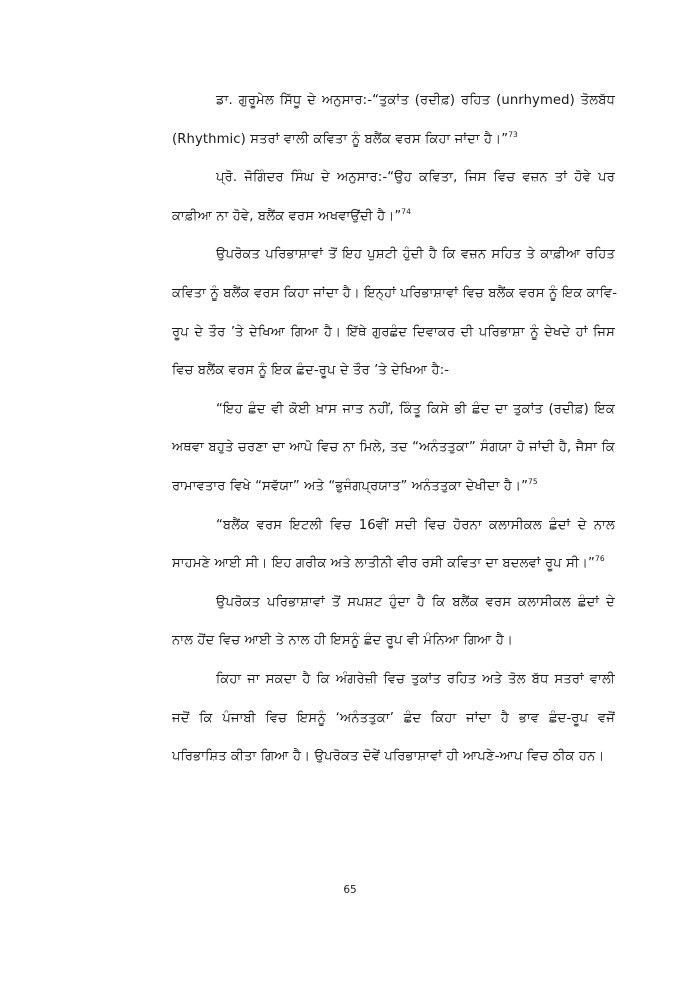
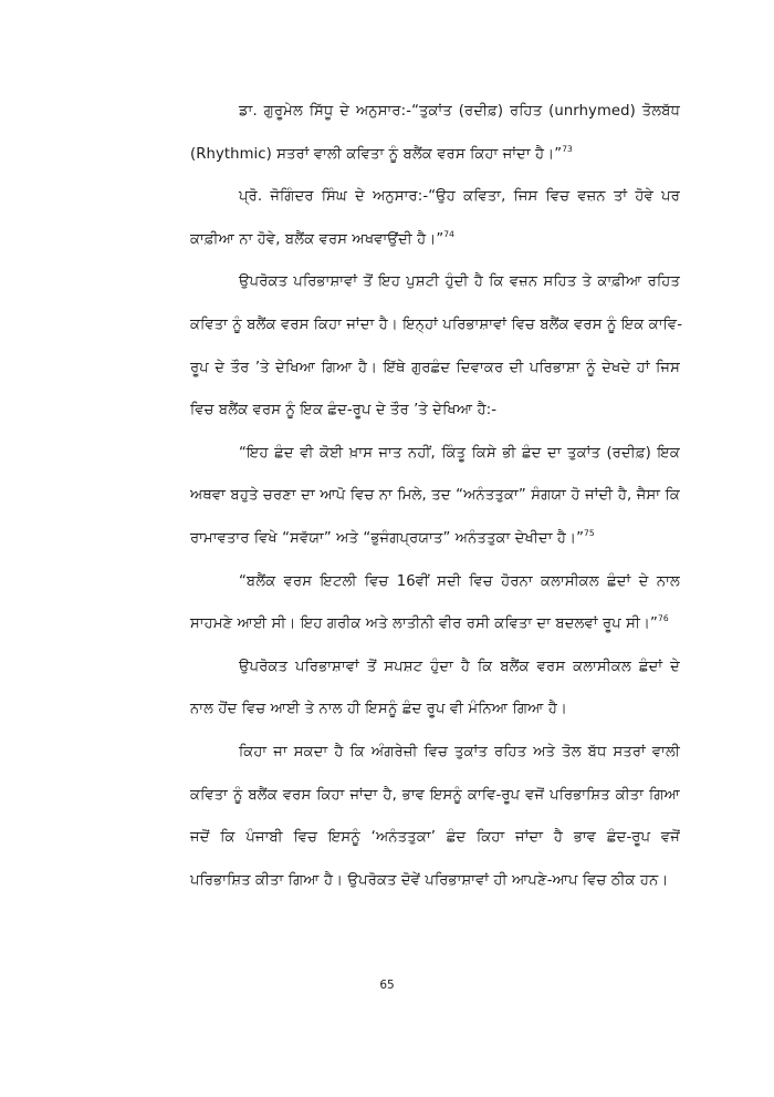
  ਡਾ. ਗੁਰੂਮੇਲ ਸਿੱਧੂ ਦੇ ਅਨੁਸਾਰ:-“ਤੁਕਾਂਤ (ਰਦੀਫ਼) ਰਹਿਤ (unrhymed) ਤੋਲਬੱਧ
  (Rhythmic) ਸਤਰਾਂ ਵਾਲੀ ਕਵਿਤਾ ਨੂੰ ਬਲੈਂਕ ਵਰਸ ਕਿਹਾ ਜਾਂਦਾ ਹੈ।”73
  ਪ੍ਰੋ. ਜੋਗਿੰਦਰ ਸਿੰਘ ਦੇ ਅਨੁਸਾਰ:-“ਉਹ ਕਵਿਤਾ, ਜਿਸ ਵਿਚ ਵਜ਼ਨ ਤਾਂ ਹੋਵੇ ਪਰ
  ਕਾਫ਼ੀਆ ਨਾ ਹੋਵੇ, ਬਲੈਂਕ ਵਰਸ ਅਖਵਾਉਂਦੀ ਹੈ।”74
  ਉਪਰੋਕਤ ਪਰਿਭਾਸ਼ਾਵਾਂ ਤੋਂ ਇਹ ਪੁਸ਼ਟੀ ਹੁੰਦੀ ਹੈ ਕਿ ਵਜ਼ਨ ਸਹਿਤ ਤੇ ਕਾਫ਼ੀਆ ਰਹਿਤ
  ਕਵਿਤਾ ਨੂੰ ਬਲੈਂਕ ਵਰਸ ਕਿਹਾ ਜਾਂਦਾ ਹੈ। ਇਨ੍ਹਾਂ ਪਰਿਭਾਸ਼ਾਵਾਂ ਵਿਚ ਬਲੈਂਕ ਵਰਸ ਨੂੰ ਇਕ ਕਾਵਿ-
  ਰੂਪ ਦੇ ਤੌਰ ’ਤੇ ਦੇਖਿਆ ਗਿਆ ਹੈ। ਇੱਥੇ ਗੁਰਛੰਦ ਦਿਵਾਕਰ ਦੀ ਪਰਿਭਾਸ਼ਾ ਨੂੰ ਦੇਖਦੇ ਹਾਂ ਜਿਸ
  ਵਿਚ ਬਲੈਂਕ ਵਰਸ ਨੂੰ ਇਕ ਛੰਦ-ਰੂਪ ਦੇ ਤੌਰ ’ਤੇ ਦੇਖਿਆ ਹੈ:-
  “ਇਹ ਛੰਦ ਵੀ ਕੋਈ ਖ਼ਾਸ ਜਾਤ ਨਹੀਂ, ਕਿੰਤੂ ਕਿਸੇ ਭੀ ਛੰਦ ਦਾ ਤੁਕਾਂਤ (ਰਦੀਫ਼) ਇਕ
  ਅਥਵਾ ਬਹੁਤੇ ਚਰਣਾ ਦਾ ਆਪੋ ਵਿਚ ਨਾ ਮਿਲੇ, ਤਦ “ਅਨੰਤਤੁਕਾ” ਸੰਗਯਾ ਹੋ ਜਾਂਦੀ ਹੈ, ਜੈਸਾ ਕਿ
  ਰਾਮਾਵਤਾਰ ਵਿਖੇ “ਸਵੱਯਾ” ਅਤੇ “ਭੁਜੰਗਪ੍ਰਯਾਤ” ਅਨੰਤਤੁਕਾ ਦੇਖੀਦਾ ਹੈ।”75
  “ਬਲੈਂਕ ਵਰਸ ਇਟਲੀ ਵਿਚ 16ਵੀਂ ਸਦੀ ਵਿਚ ਹੋਰਨਾ ਕਲਾਸੀਕਲ ਛੰਦਾਂ ਦੇ ਨਾਲ
  ਸਾਹਮਣੇ ਆਈ ਸੀ। ਇਹ ਗਰੀਕ ਅਤੇ ਲਾਤੀਨੀ ਵੀਰ ਰਸੀ ਕਵਿਤਾ ਦਾ ਬਦਲਵਾਂ ਰੂਪ ਸੀ।”76
  ਉਪਰੋਕਤ ਪਰਿਭਾਸ਼ਾਵਾਂ ਤੋਂ ਸਪਸ਼ਟ ਹੁੰਦਾ ਹੈ ਕਿ ਬਲੈਂਕ ਵਰਸ ਕਲਾਸੀਕਲ ਛੰਦਾਂ ਦੇ
  ਨਾਲ ਹੋਂਦ ਵਿਚ ਆਈ ਤੇ ਨਾਲ ਹੀ ਇਸਨੂੰ ਛੰਦ ਰੂਪ ਵੀ ਮੰਨਿਆ ਗਿਆ ਹੈ।
  ਕਿਹਾ ਜਾ ਸਕਦਾ ਹੈ ਕਿ ਅੰਗਰੇਜ਼ੀ ਵਿਚ ਤੁਕਾਂਤ ਰਹਿਤ ਅਤੇ ਤੋਲ ਬੱਧ ਸਤਰਾਂ ਵਾਲੀ
+ ਕਵਿਤਾ ਨੂੰ ਬਲੈਂਕ ਵਰਸ ਕਿਹਾ ਜਾਂਦਾ ਹੈ, ਭਾਵ ਇਸਨੂੰ ਕਾਵਿ-ਰੂਪ ਵਜੋਂ ਪਰਿਭਾਸ਼ਿਤ ਕੀਤਾ ਗਿਆ
  ਜਦੋਂ ਕਿ ਪੰਜਾਬੀ ਵਿਚ ਇਸਨੂੰ ‘ਅਨੰਤਤੁਕਾ’ ਛੰਦ ਕਿਹਾ ਜਾਂਦਾ ਹੈ ਭਾਵ ਛੰਦ-ਰੂਪ ਵਜੋਂ
  ਪਰਿਭਾਸ਼ਿਤ ਕੀਤਾ ਗਿਆ ਹੈ। ਉਪਰੋਕਤ ਦੋਵੇਂ ਪਰਿਭਾਸ਼ਾਵਾਂ ਹੀ ਆਪਣੇ-ਆਪ ਵਿਚ ਠੀਕ ਹਨ।
  65
